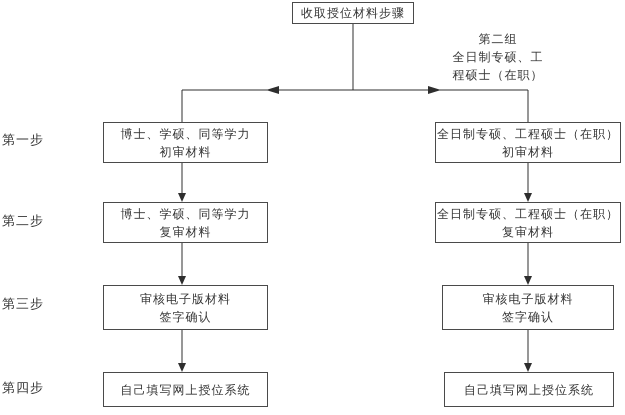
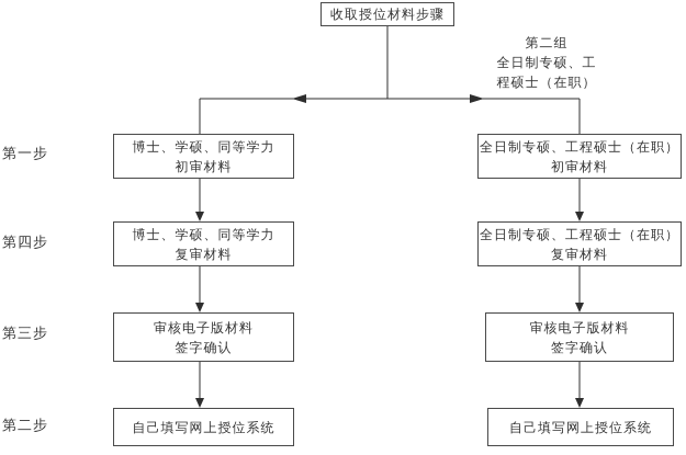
  收取授位材料步骤
  第二组
  全日制专硕、工
  程硕士（在职）
  第一步
- 第二步
+ 第四步
  第三步
- 第四步
+ 第二步
  博士、学硕、同等学力
  初审材料
  博士、学硕、同等学力
  复审材料
  审核电子版材料
  签字确认
  自己填写网上授位系统
  全日制专硕、工程硕士（在职）
  初审材料
  全日制专硕、工程硕士（在职）
  复审材料
  审核电子版材料
  签字确认
  自己填写网上授位系统
